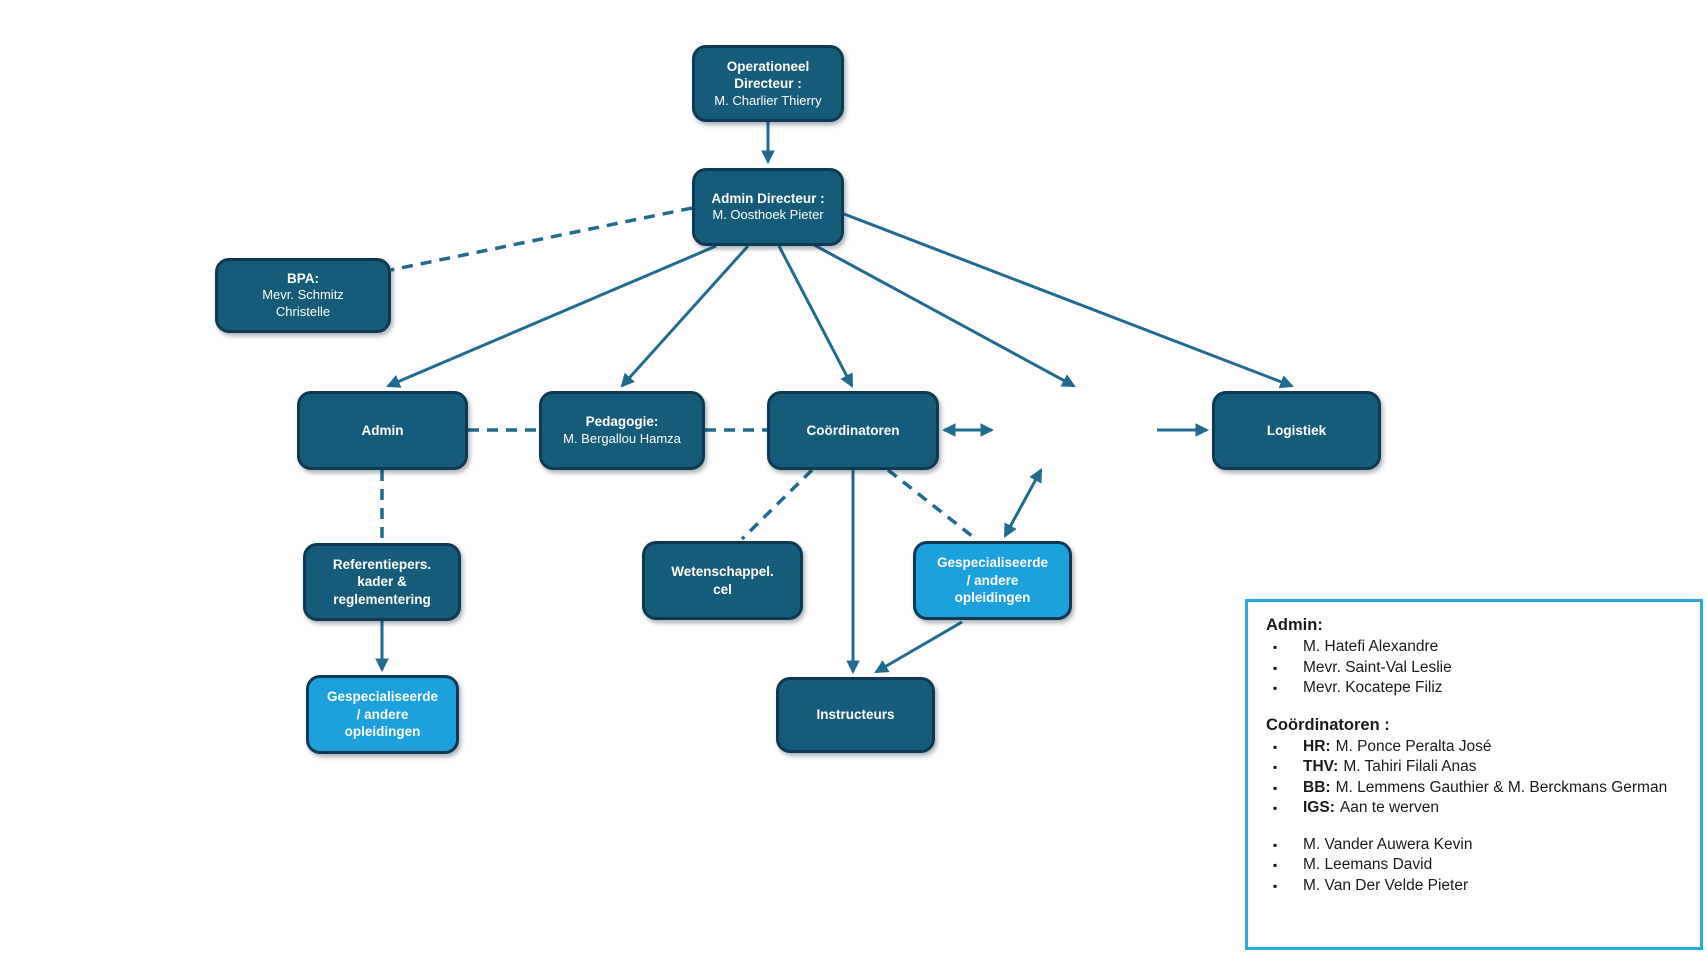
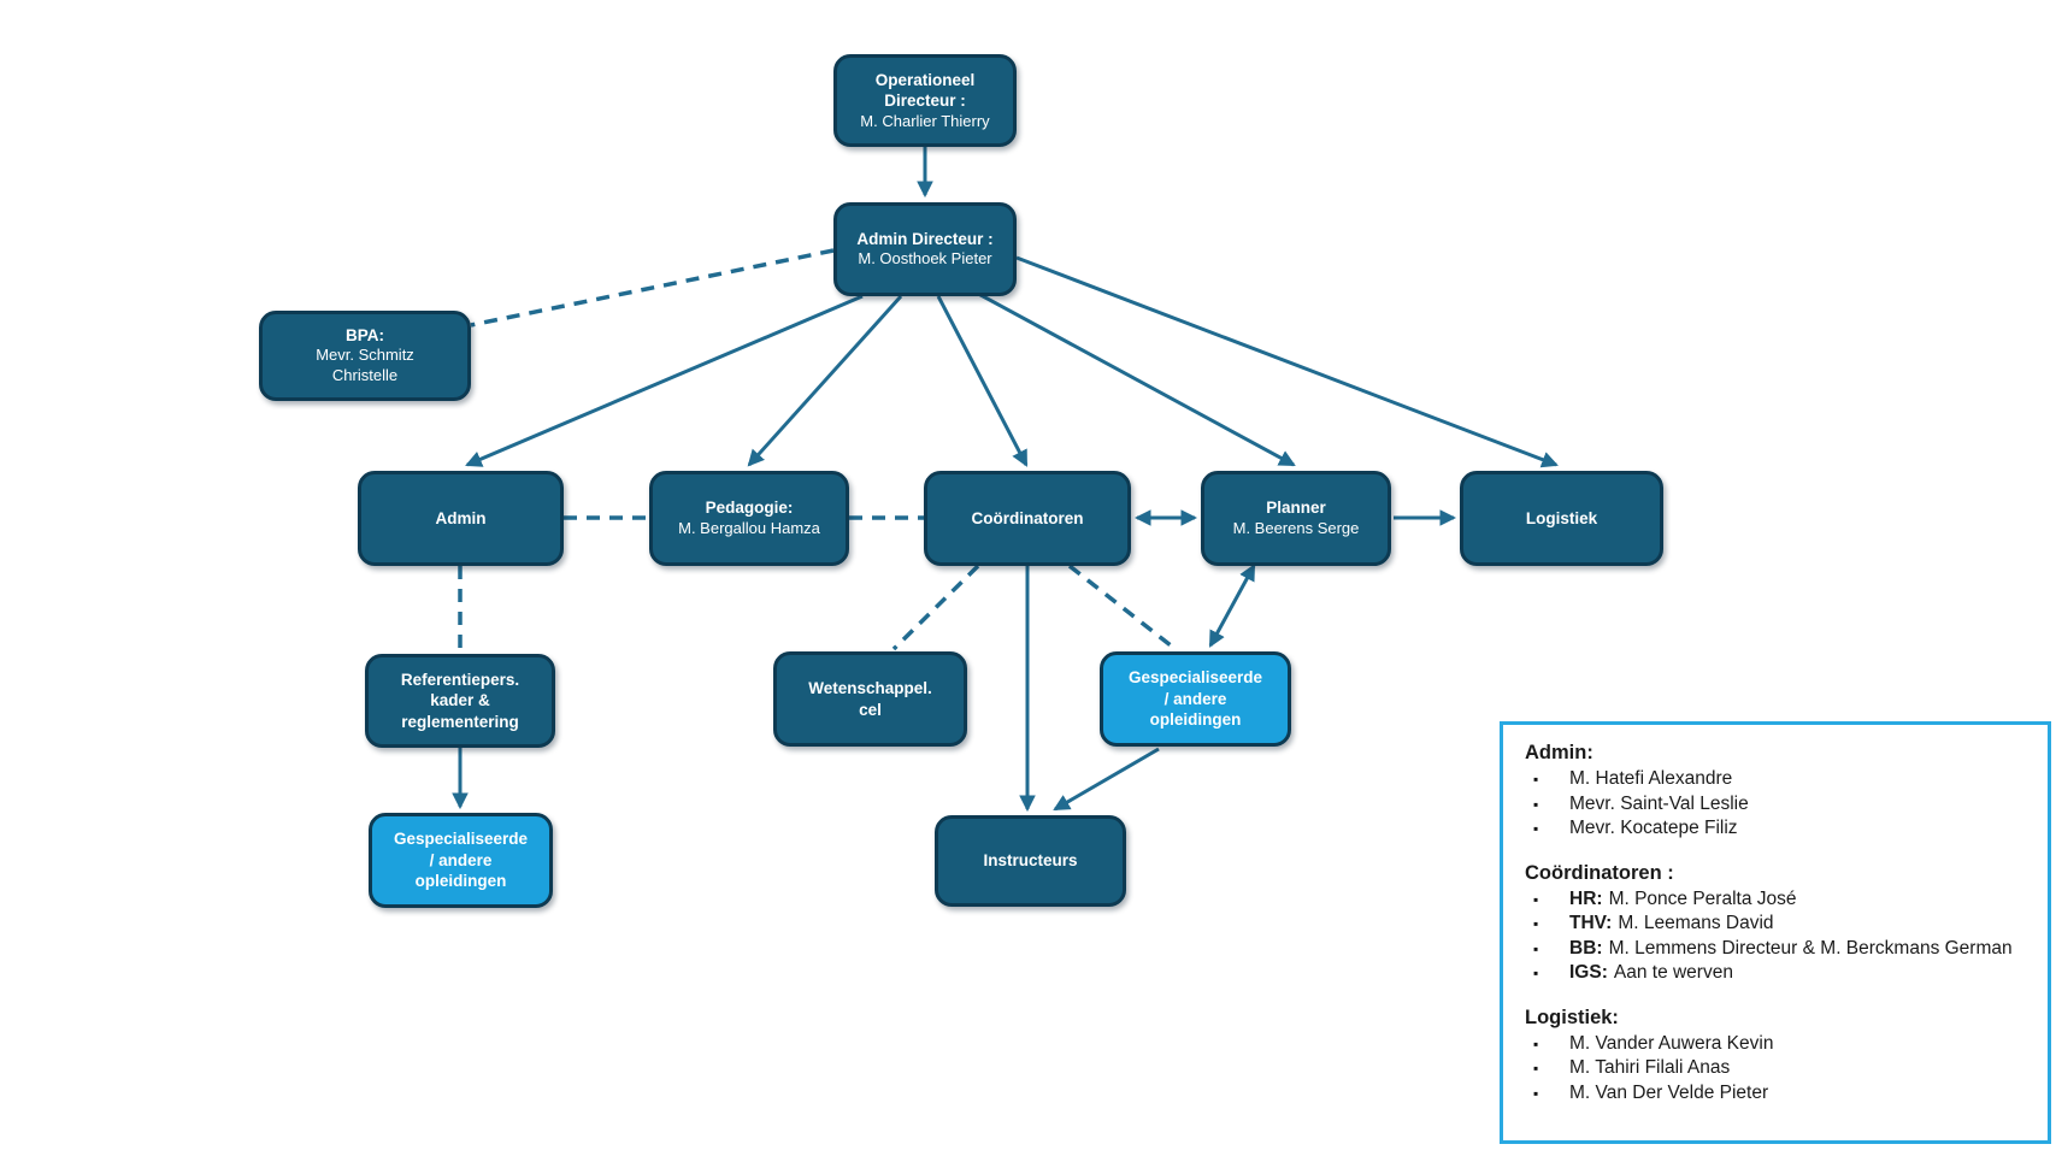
  Operationeel
  Directeur :
  M. Charlier Thierry
  Admin Directeur :
  M. Oosthoek Pieter
  BPA:
  Mevr. Schmitz
  Christelle
  Admin
  Pedagogie:
  M. Bergallou Hamza
  Coördinatoren
+ Planner
+ M. Beerens Serge
  Logistiek
  Referentiepers.
  kader &
  reglementering
  Gespecialiseerde
  / andere
  opleidingen
  Wetenschappel.
  cel
  Gespecialiseerde
  / andere
  opleidingen
  Instructeurs
  Admin:
  ▪
  M. Hatefi Alexandre
  ▪
  Mevr. Saint-Val Leslie
  ▪
  Mevr. Kocatepe Filiz
  Coördinatoren :
  ▪
  HR: M. Ponce Peralta José
  ▪
- THV: M. Tahiri Filali Anas
+ THV: M. Leemans David
  ▪
- BB: M. Lemmens Gauthier & M. Berckmans German
+ BB: M. Lemmens Directeur & M. Berckmans German
  ▪
  IGS: Aan te werven
+ Logistiek:
  ▪
  M. Vander Auwera Kevin
  ▪
- M. Leemans David
+ M. Tahiri Filali Anas
  ▪
  M. Van Der Velde Pieter
